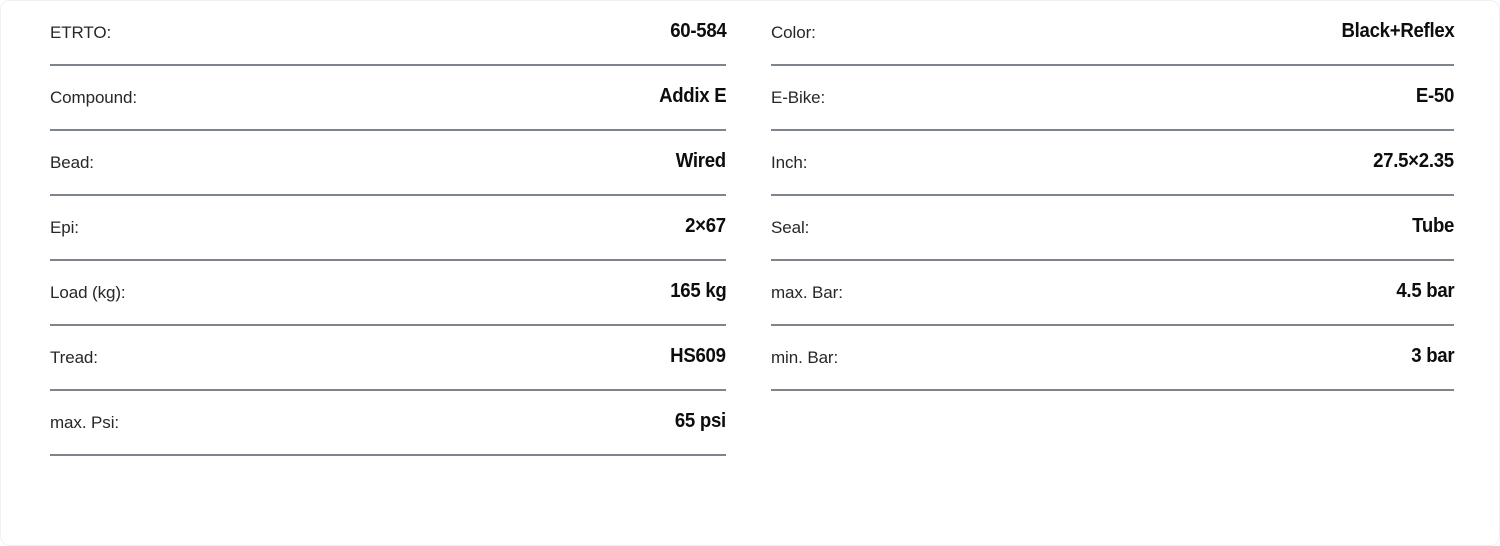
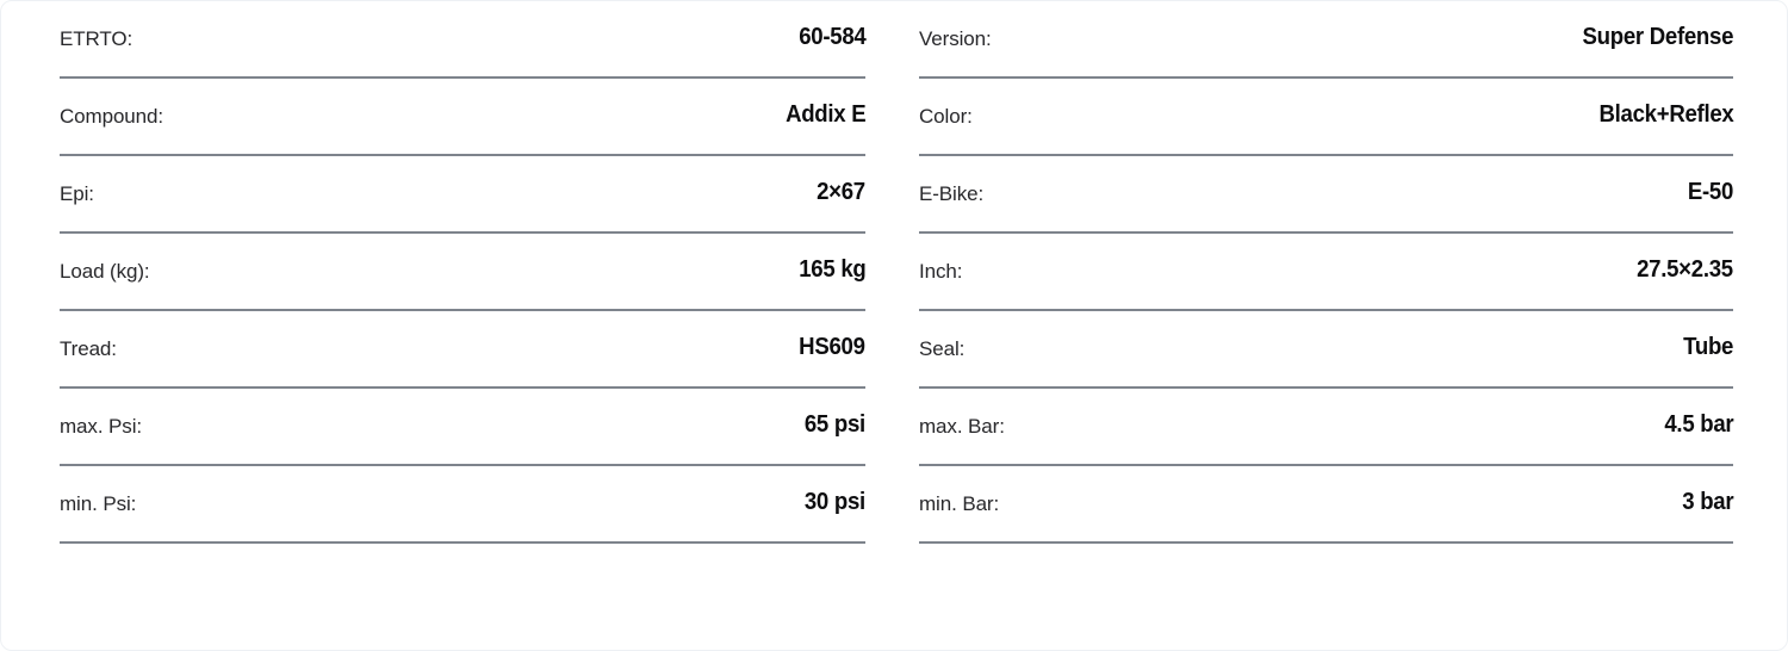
  ETRTO:
  60-584
  Compound:
  Addix E
- Bead:
- Wired
  Epi:
  2×67
  Load (kg):
  165 kg
  Tread:
  HS609
  max. Psi:
  65 psi
+ min. Psi:
+ 30 psi
+ Version:
+ Super Defense
  Color:
  Black+Reflex
  E-Bike:
  E-50
  Inch:
  27.5×2.35
  Seal:
  Tube
  max. Bar:
  4.5 bar
  min. Bar:
  3 bar
